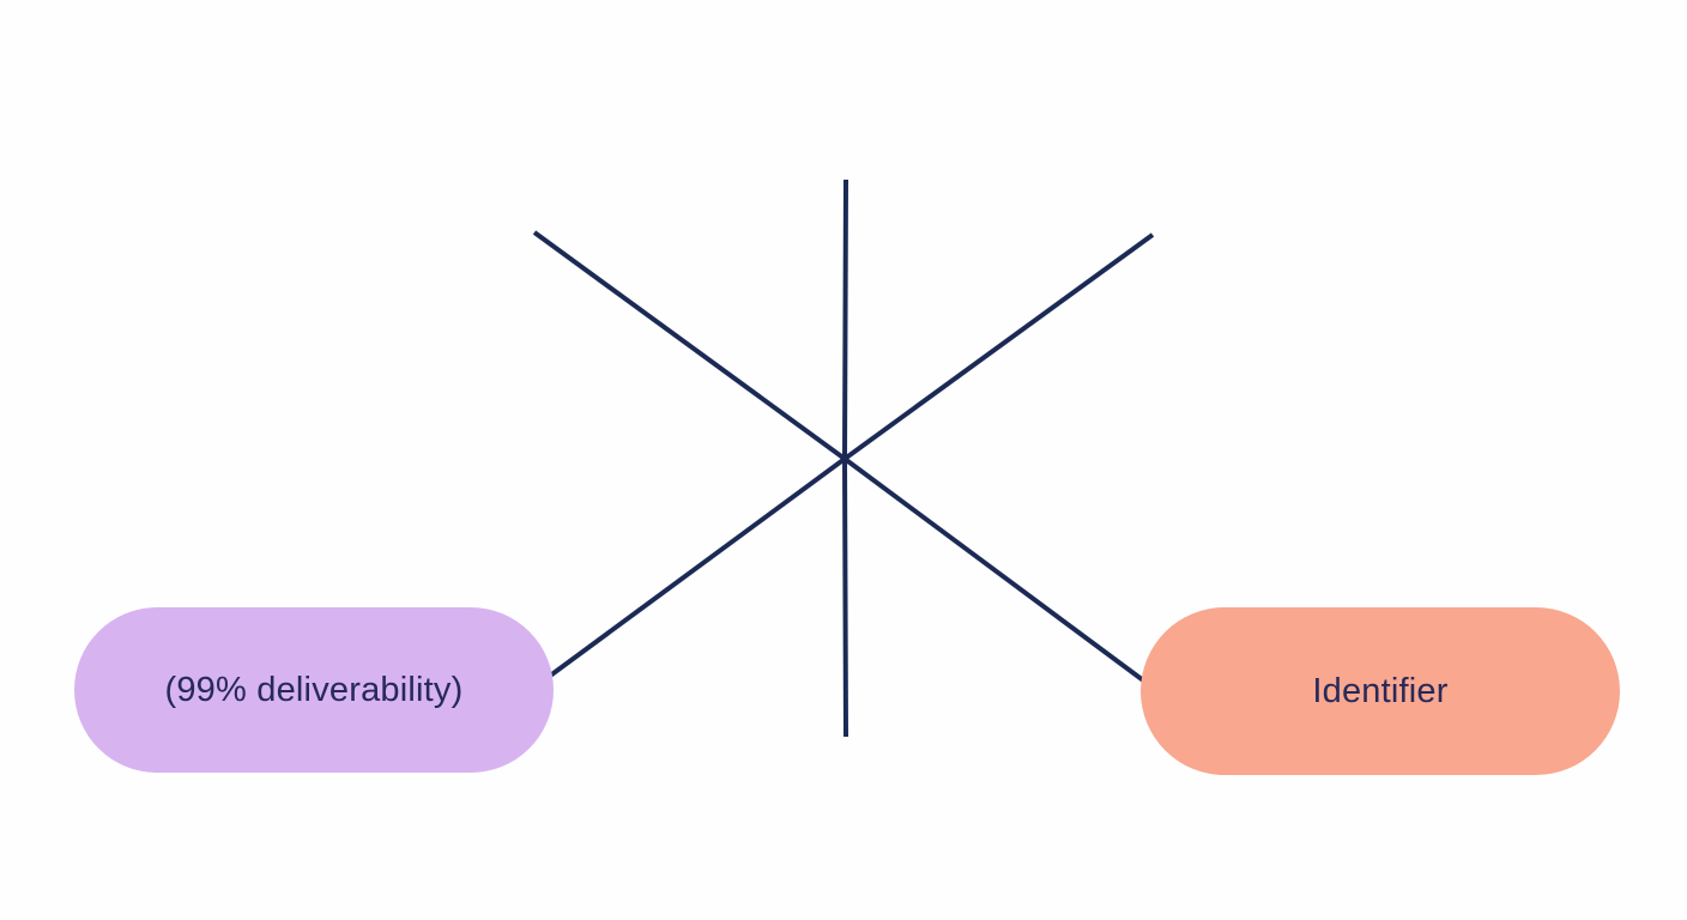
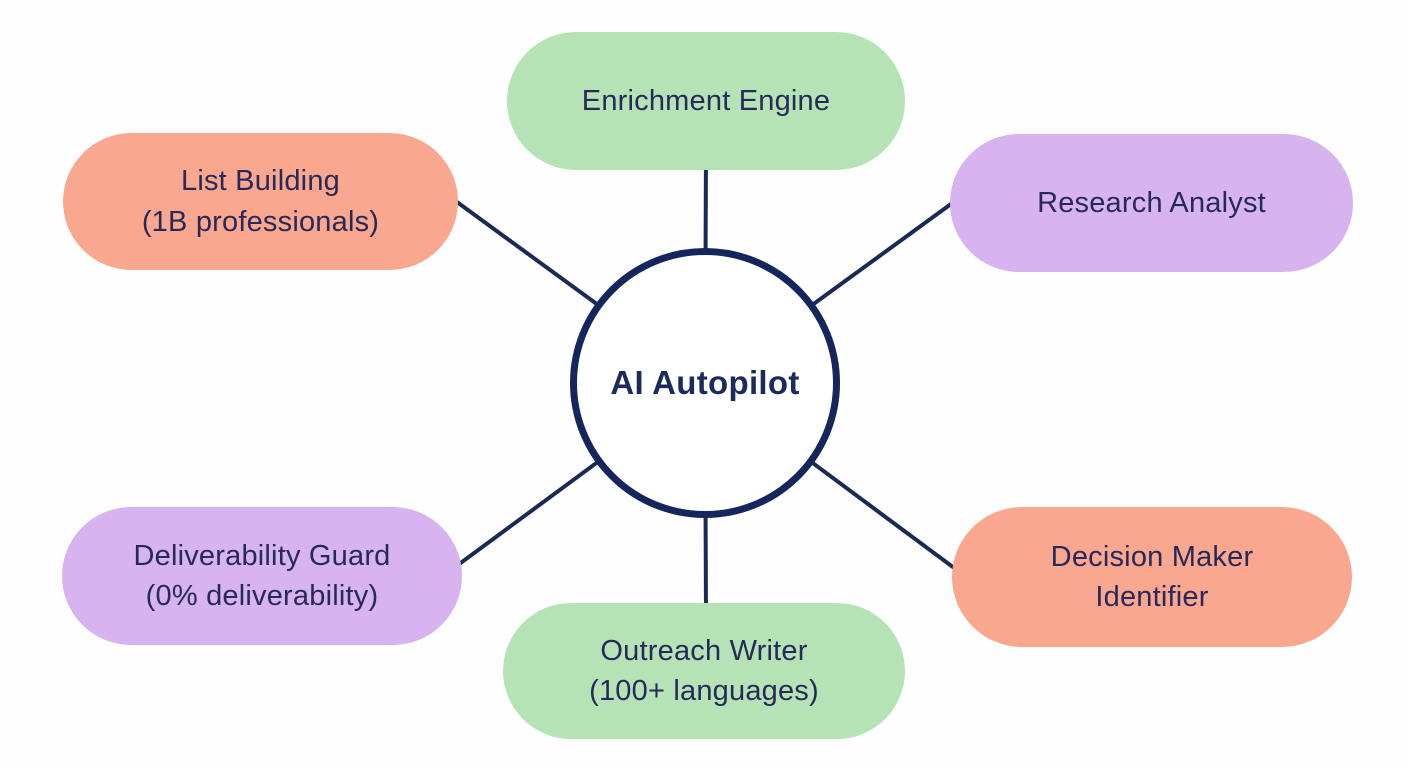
+ AI Autopilot
+ Enrichment Engine
+ List Building
+ (1B professionals)
+ Research Analyst
+ Deliverability Guard
- (99% deliverability)
+ (0% deliverability)
+ Outreach Writer
+ (100+ languages)
+ Decision Maker
  Identifier
